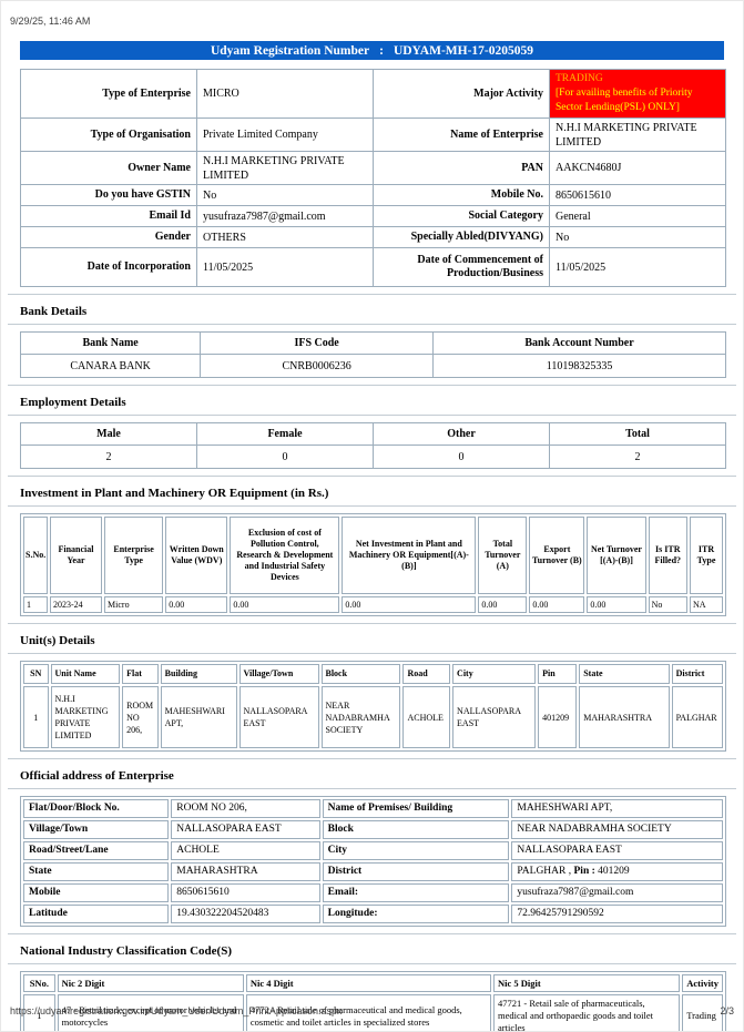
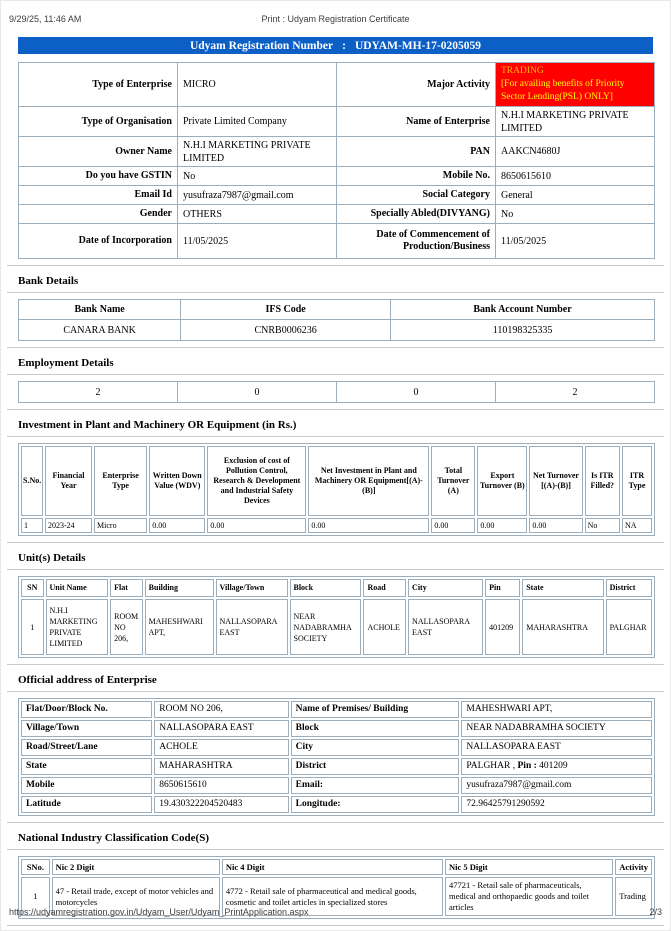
  9/29/25, 11:46 AM
+ Print : Udyam Registration Certificate
  Udyam Registration Number
  :
  UDYAM-MH-17-0205059
  Type of Enterprise	MICRO	Major Activity	TRADING [For availing benefits of Priority Sector Lending(PSL) ONLY]
  Type of Organisation	Private Limited Company	Name of Enterprise	N.H.I MARKETING PRIVATE LIMITED
  Owner Name	N.H.I MARKETING PRIVATE LIMITED	PAN	AAKCN4680J
  Do you have GSTIN	No	Mobile No.	8650615610
  Email Id	yusufraza7987@gmail.com	Social Category	General
  Gender	OTHERS	Specially Abled(DIVYANG)	No
  Date of Incorporation	11/05/2025	Date of Commencement of Production/Business	11/05/2025
  Bank Details
  Bank Name	IFS Code	Bank Account Number
  CANARA BANK	CNRB0006236	110198325335
  Employment Details
- Male	Female	Other	Total
  2	0	0	2
  Investment in Plant and Machinery OR Equipment (in Rs.)
  S.No.	Financial Year	Enterprise Type	Written Down Value (WDV)	Exclusion of cost of Pollution Control, Research & Development and Industrial Safety Devices	Net Investment in Plant and Machinery OR Equipment[(A)-(B)]	Total Turnover (A)	Export Turnover (B)	Net Turnover [(A)-(B)]	Is ITR Filled?	ITR Type
  1	2023-24	Micro	0.00	0.00	0.00	0.00	0.00	0.00	No	NA
  Unit(s) Details
  SN	Unit Name	Flat	Building	Village/Town	Block	Road	City	Pin	State	District
  1	N.H.I MARKETING PRIVATE LIMITED	ROOM NO 206,	MAHESHWARI APT,	NALLASOPARA EAST	NEAR NADABRAMHA SOCIETY	ACHOLE	NALLASOPARA EAST	401209	MAHARASHTRA	PALGHAR
  Official address of Enterprise
  Flat/Door/Block No.	ROOM NO 206,	Name of Premises/ Building	MAHESHWARI APT,
  Village/Town	NALLASOPARA EAST	Block	NEAR NADABRAMHA SOCIETY
  Road/Street/Lane	ACHOLE	City	NALLASOPARA EAST
  State	MAHARASHTRA	District	PALGHAR , Pin : 401209
  Mobile	8650615610	Email:	yusufraza7987@gmail.com
  Latitude	19.430322204520483	Longitude:	72.96425791290592
  National Industry Classification Code(S)
  SNo.	Nic 2 Digit	Nic 4 Digit	Nic 5 Digit	Activity
  1	47 - Retail trade, except of motor vehicles and motorcycles	4772 - Retail sale of pharmaceutical and medical goods, cosmetic and toilet articles in specialized stores	47721 - Retail sale of pharmaceuticals, medical and orthopaedic goods and toilet articles	Trading
  https://udyamregistration.gov.in/Udyam_User/Udyam_PrintApplication.aspx
  2/3
